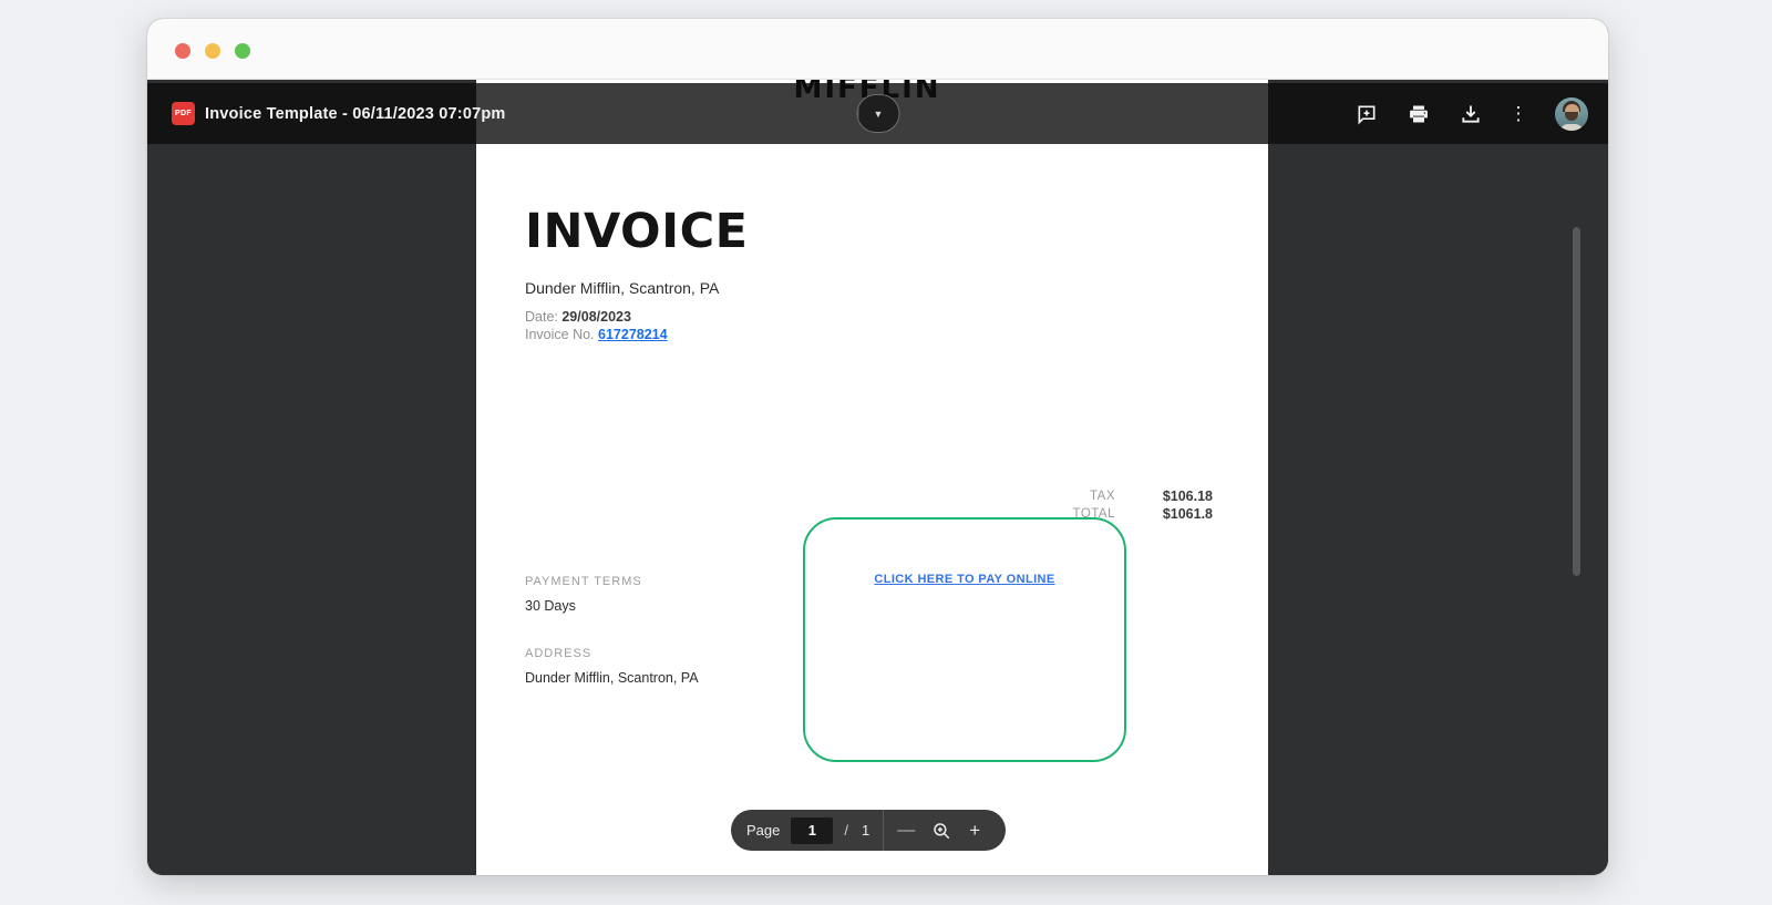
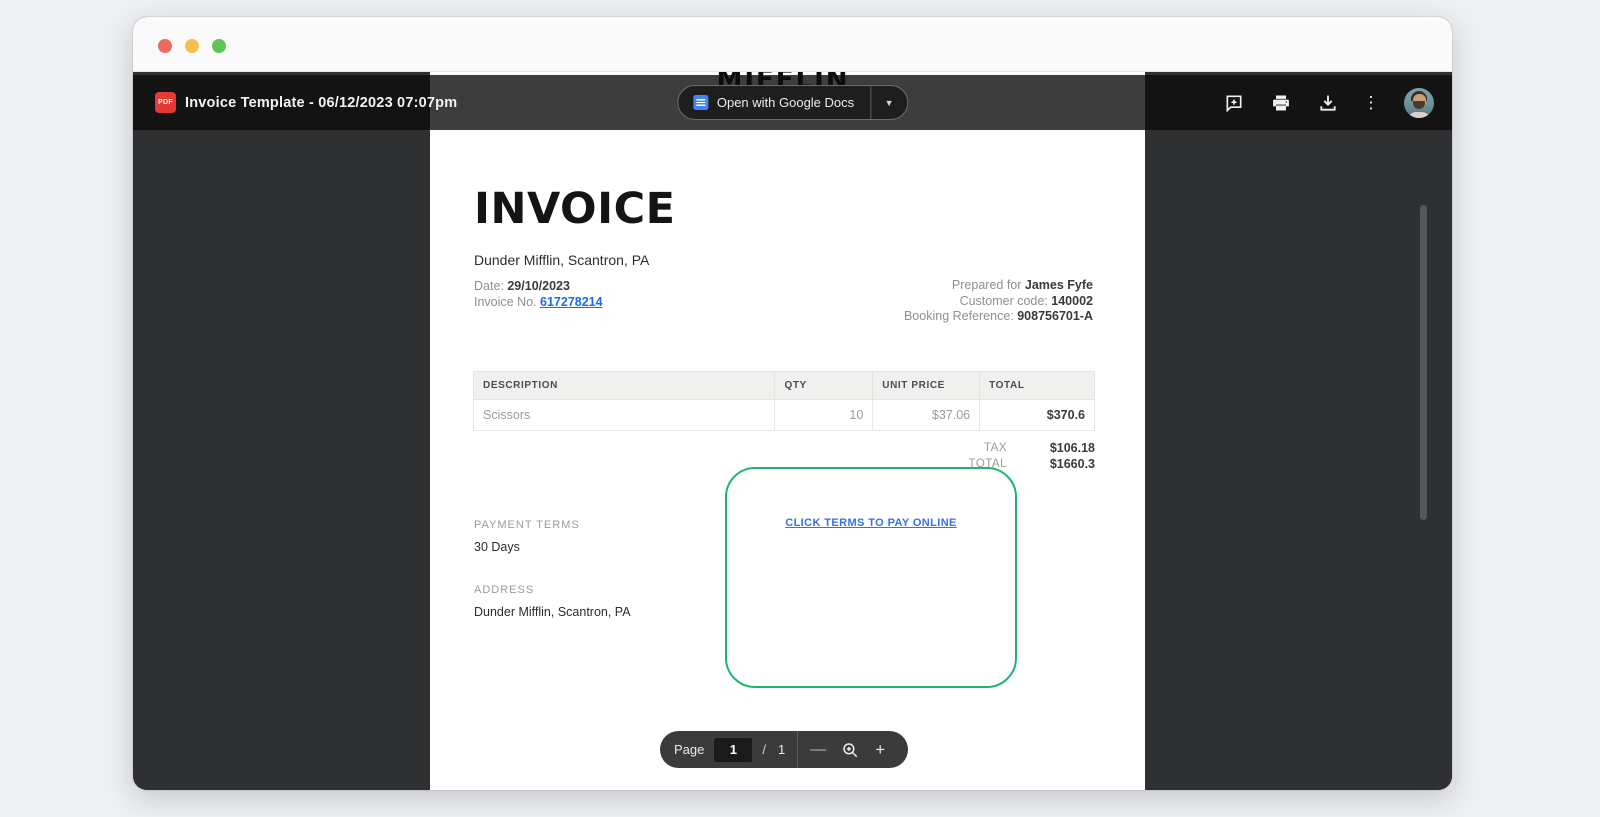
  MIFFLIN
  INVOICE
  Dunder Mifflin, Scantron, PA
- Date: 29/08/2023
+ Date: 29/10/2023
  Invoice No. 617278214
+ Prepared for James Fyfe
+ Customer code: 140002
+ Booking Reference: 908756701-A
+ DESCRIPTION	QTY	UNIT PRICE	TOTAL
+ Scissors	10	$37.06	$370.6
  TAX
  $106.18
  TOTAL
- $1061.8
+ $1660.3
- CLICK HERE TO PAY ONLINE
+ CLICK TERMS TO PAY ONLINE
  PAYMENT TERMS
  30 Days
  ADDRESS
  Dunder Mifflin, Scantron, PA
- Invoice Template - 06/11/2023 07:07pm
+ Invoice Template - 06/12/2023 07:07pm
+ Open with Google Docs
  ▼
  ⋮
  Page
  1
  /
  1
  —
  +
